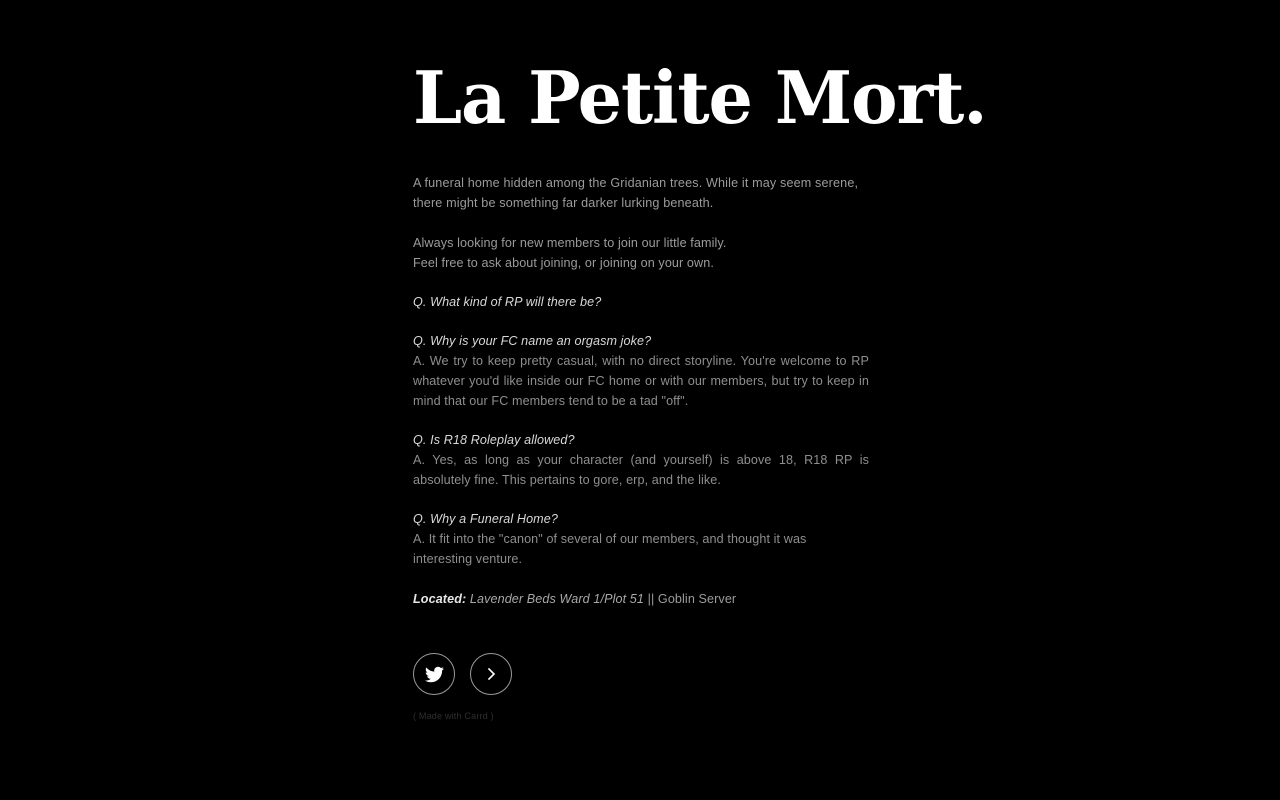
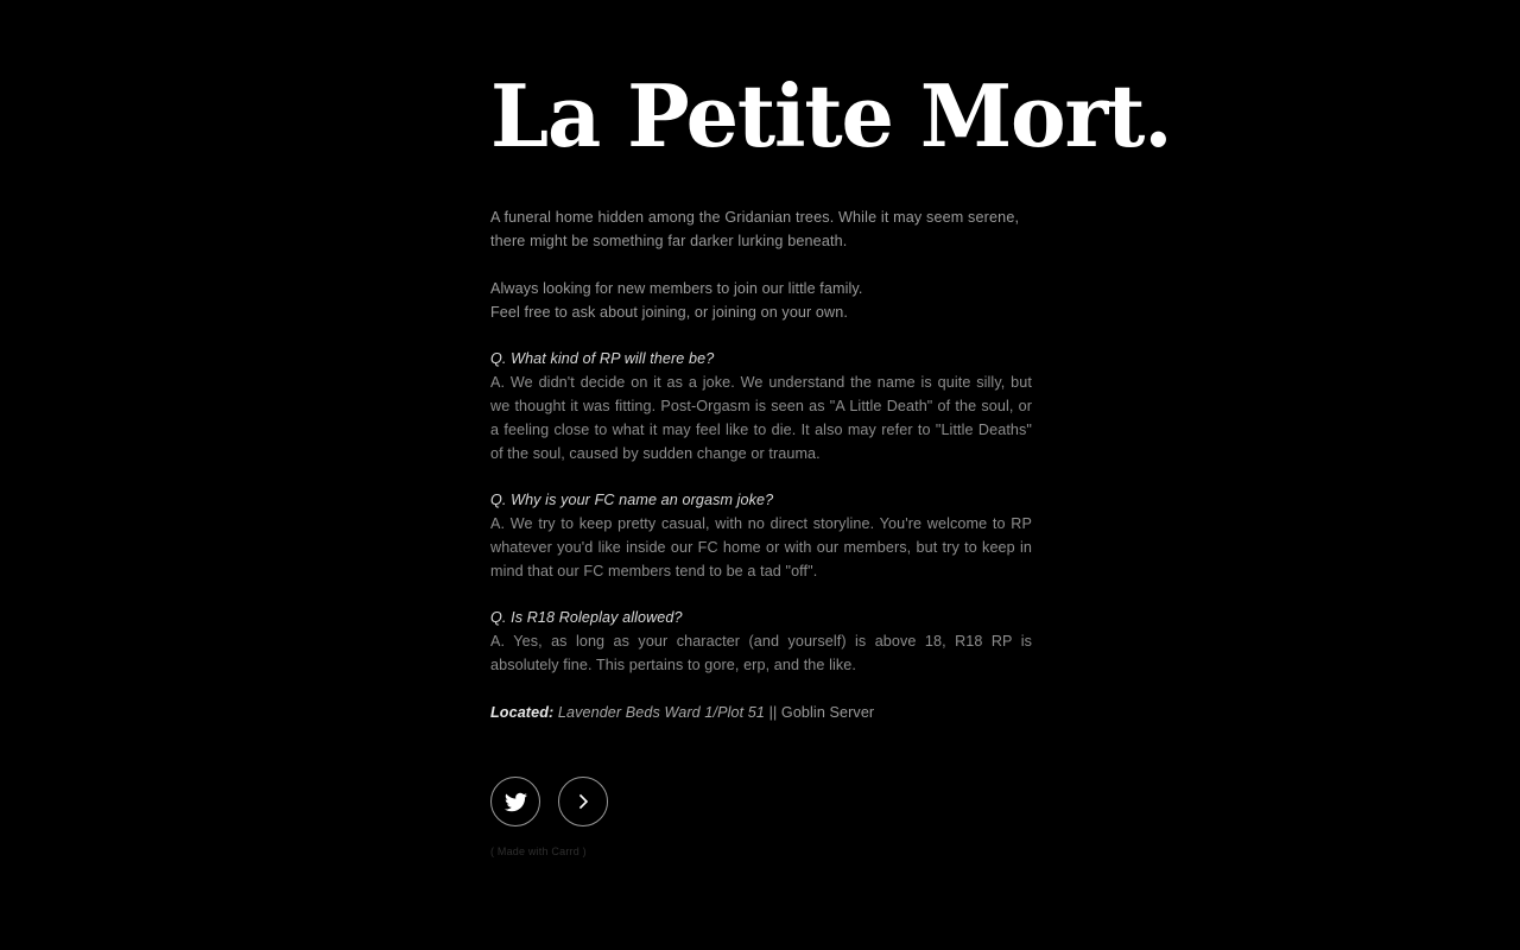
  La Petite Mort.
  A funeral home hidden among the Gridanian trees. While it may seem serene, there might be something far darker lurking beneath.
  Always looking for new members to join our little family.
  Feel free to ask about joining, or joining on your own.
  Q. What kind of RP will there be?
+ A. We didn't decide on it as a joke. We understand the name is quite silly, but we thought it was fitting. Post-Orgasm is seen as "A Little Death" of the soul, or a feeling close to what it may feel like to die. It also may refer to "Little Deaths" of the soul, caused by sudden change or trauma.
  Q. Why is your FC name an orgasm joke?
  A. We try to keep pretty casual, with no direct storyline. You're welcome to RP whatever you'd like inside our FC home or with our members, but try to keep in mind that our FC members tend to be a tad "off".
  Q. Is R18 Roleplay allowed?
  A. Yes, as long as your character (and yourself) is above 18, R18 RP is absolutely fine. This pertains to gore, erp, and the like.
- Q. Why a Funeral Home?
- A. It fit into the "canon" of several of our members, and thought it was interesting venture.
  Located: Lavender Beds Ward 1/Plot 51 || Goblin Server
  ( Made with Carrd )
